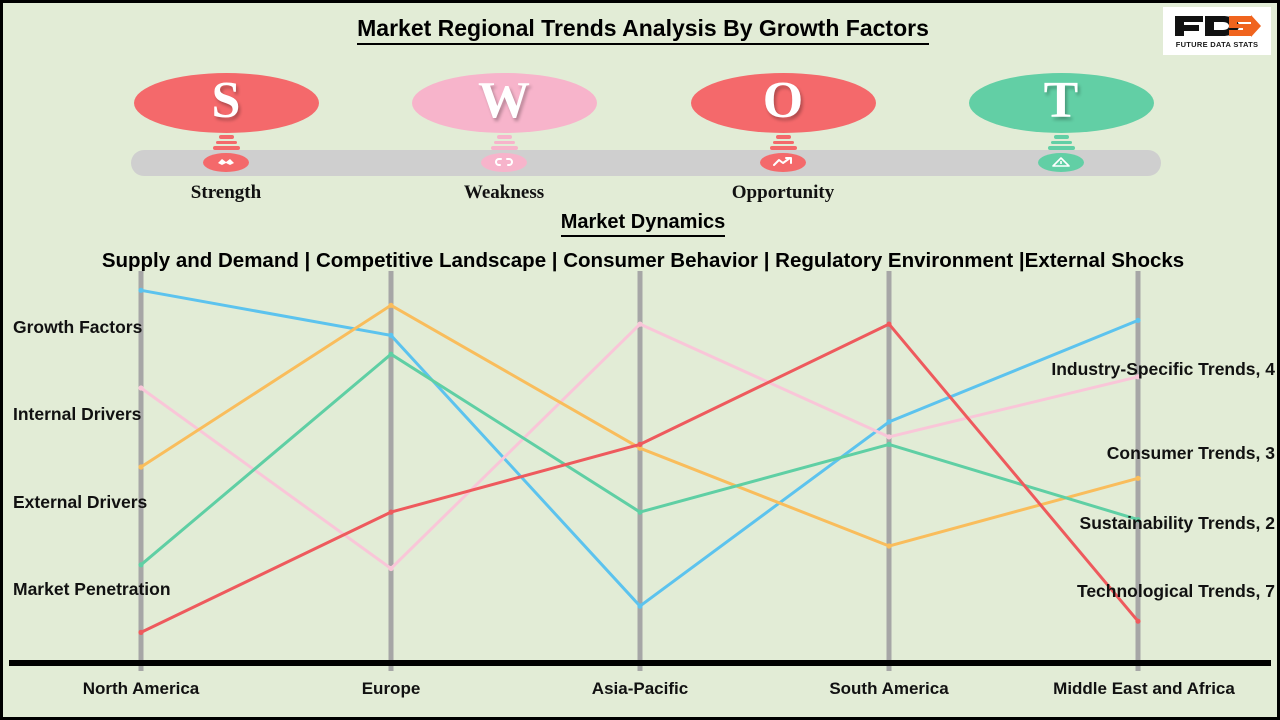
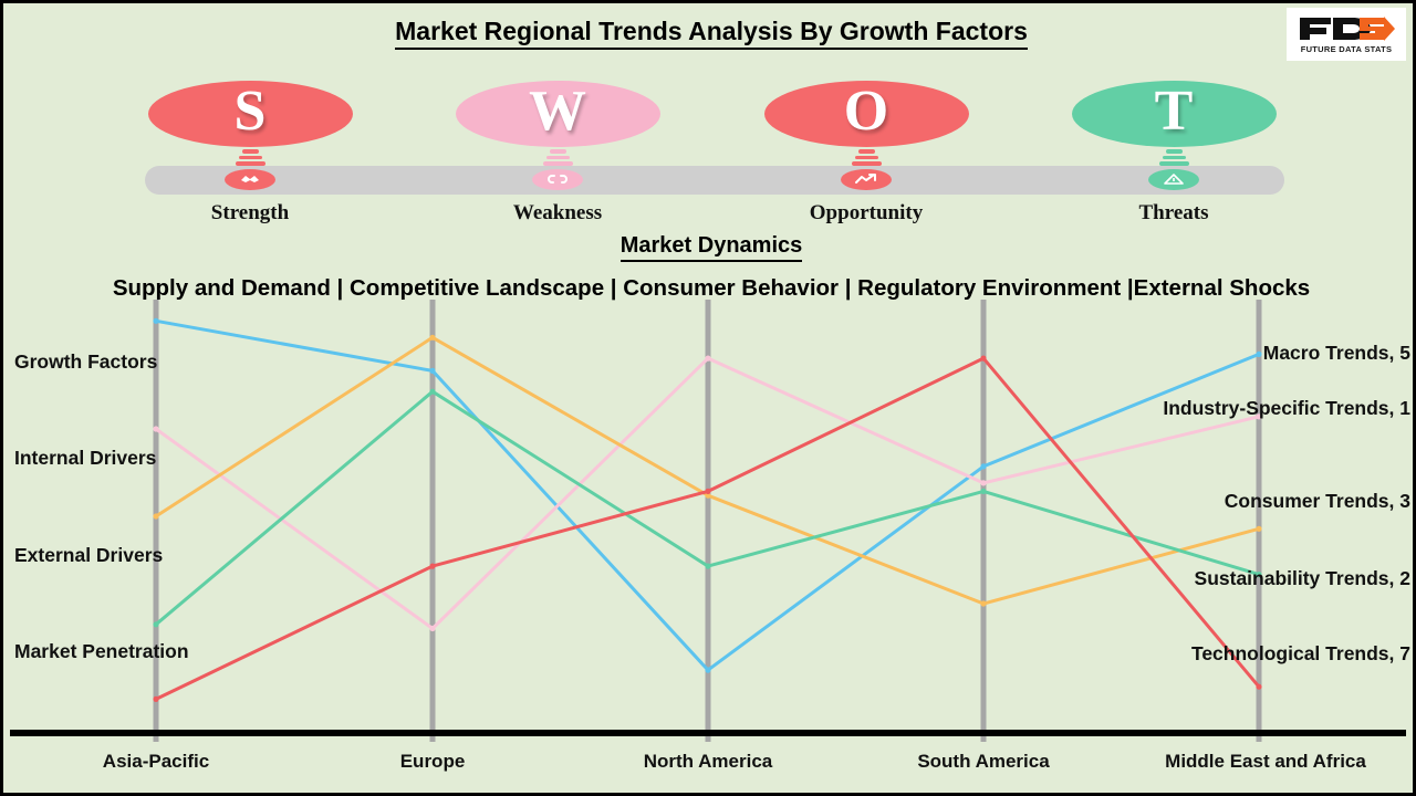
  FUTURE DATA STATS
  Market Regional Trends Analysis By Growth Factors
  S
  Strength
  W
  Weakness
  O
  Opportunity
  T
+ Threats
  Market Dynamics
  Supply and Demand | Competitive Landscape | Consumer Behavior | Regulatory Environment |External Shocks
  Growth Factors
  Internal Drivers
  External Drivers
  Market Penetration
+ Macro Trends, 5
- Industry-Specific Trends, 4
+ Industry-Specific Trends, 1
  Consumer Trends, 3
  Sustainability Trends, 2
  Technological Trends, 7
- North America
+ Asia-Pacific
  Europe
- Asia-Pacific
+ North America
  South America
  Middle East and Africa
